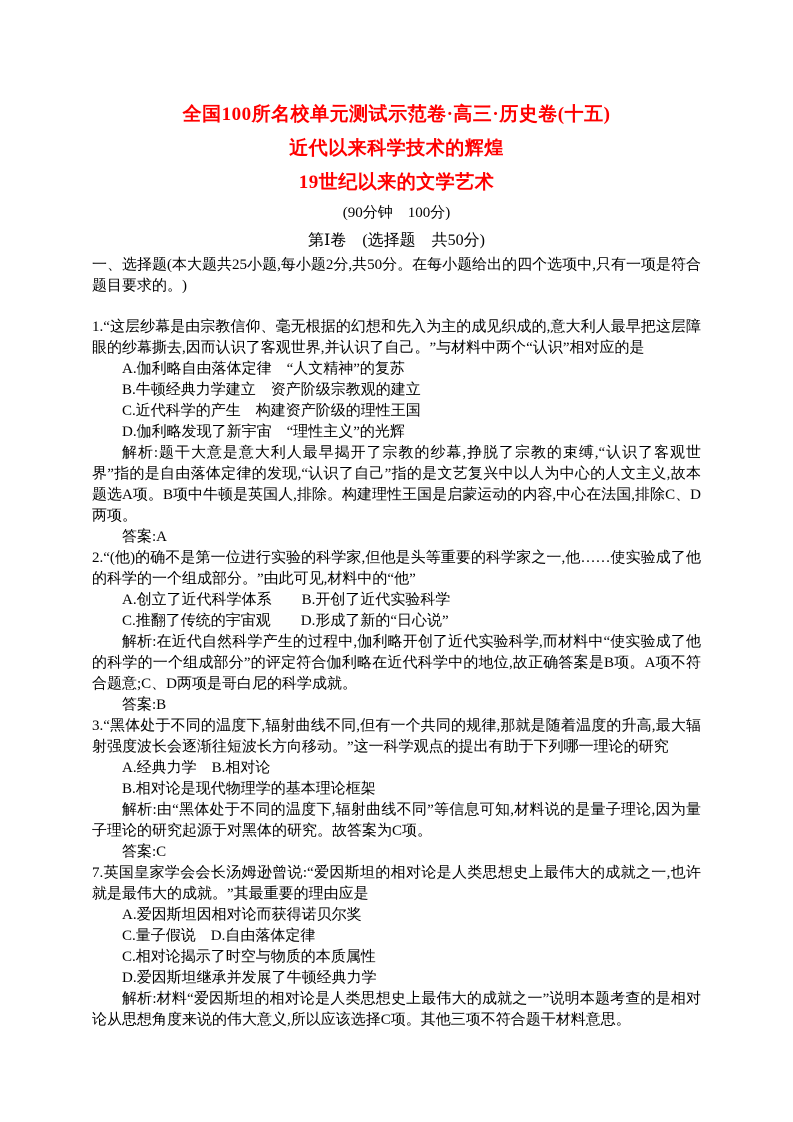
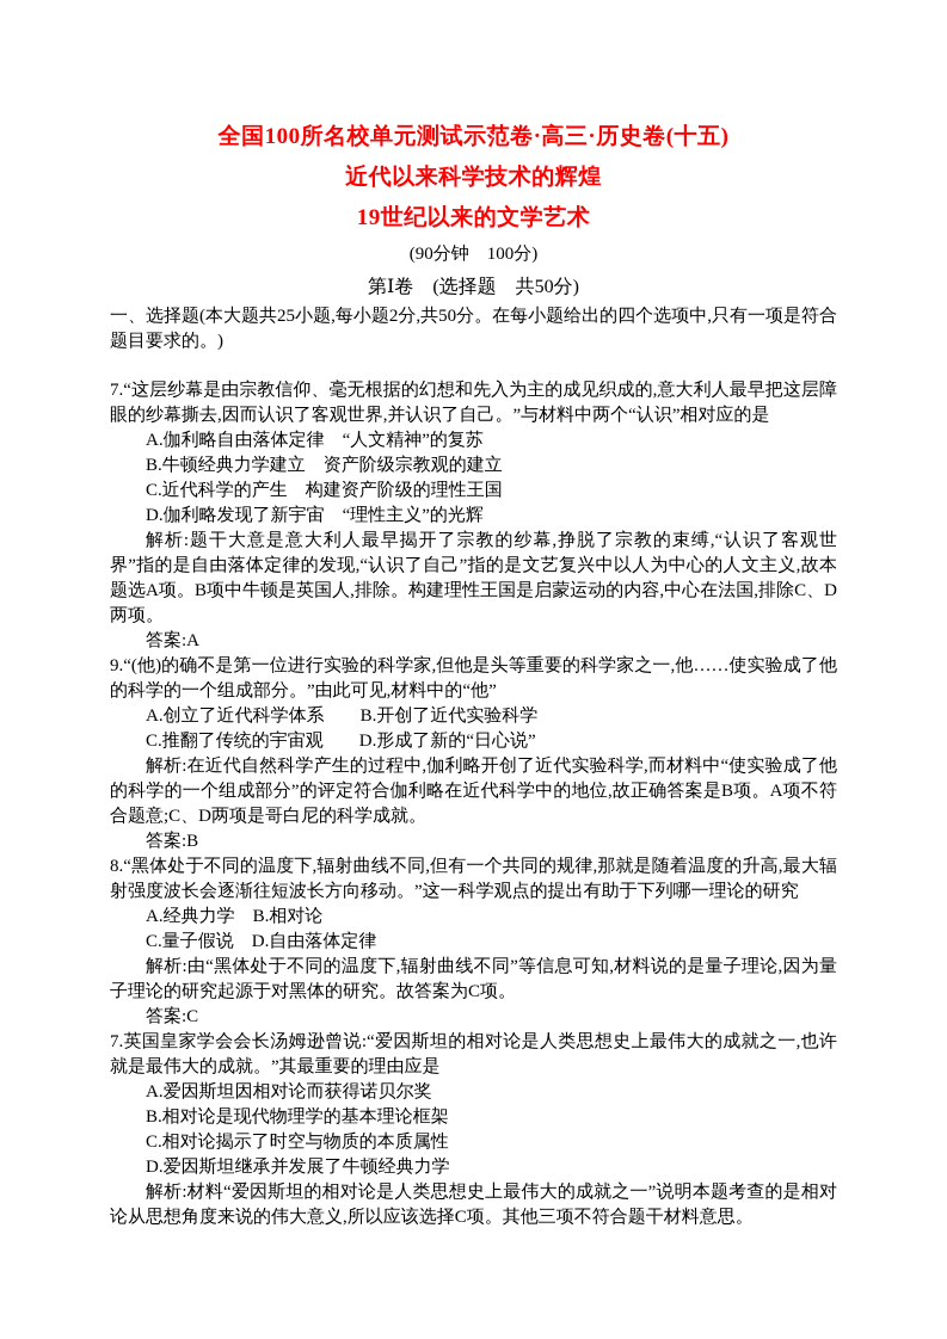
  全国100所名校单元测试示范卷·高三·历史卷(十五)
  近代以来科学技术的辉煌
  19世纪以来的文学艺术
  (90分钟 100分)
  第Ⅰ卷 (选择题 共50分)
  一、选择题(本大题共25小题,每小题2分,共50分。在每小题给出的四个选项中,只有一项是符合题目要求的。)
- 1.“这层纱幕是由宗教信仰、毫无根据的幻想和先入为主的成见织成的,意大利人最早把这层障眼的纱幕撕去,因而认识了客观世界,并认识了自己。”与材料中两个“认识”相对应的是
+ 7.“这层纱幕是由宗教信仰、毫无根据的幻想和先入为主的成见织成的,意大利人最早把这层障眼的纱幕撕去,因而认识了客观世界,并认识了自己。”与材料中两个“认识”相对应的是
  A.伽利略自由落体定律 “人文精神”的复苏
  B.牛顿经典力学建立 资产阶级宗教观的建立
  C.近代科学的产生 构建资产阶级的理性王国
  D.伽利略发现了新宇宙 “理性主义”的光辉
  解析:题干大意是意大利人最早揭开了宗教的纱幕,挣脱了宗教的束缚,“认识了客观世界”指的是自由落体定律的发现,“认识了自己”指的是文艺复兴中以人为中心的人文主义,故本题选A项。B项中牛顿是英国人,排除。构建理性王国是启蒙运动的内容,中心在法国,排除C、D两项。
  答案:A
- 2.“(他)的确不是第一位进行实验的科学家,但他是头等重要的科学家之一,他……使实验成了他的科学的一个组成部分。”由此可见,材料中的“他”
+ 9.“(他)的确不是第一位进行实验的科学家,但他是头等重要的科学家之一,他……使实验成了他的科学的一个组成部分。”由此可见,材料中的“他”
  A.创立了近代科学体系 B.开创了近代实验科学
  C.推翻了传统的宇宙观 D.形成了新的“日心说”
  解析:在近代自然科学产生的过程中,伽利略开创了近代实验科学,而材料中“使实验成了他的科学的一个组成部分”的评定符合伽利略在近代科学中的地位,故正确答案是B项。A项不符合题意;C、D两项是哥白尼的科学成就。
  答案:B
- 3.“黑体处于不同的温度下,辐射曲线不同,但有一个共同的规律,那就是随着温度的升高,最大辐射强度波长会逐渐往短波长方向移动。”这一科学观点的提出有助于下列哪一理论的研究
+ 8.“黑体处于不同的温度下,辐射曲线不同,但有一个共同的规律,那就是随着温度的升高,最大辐射强度波长会逐渐往短波长方向移动。”这一科学观点的提出有助于下列哪一理论的研究
  A.经典力学 B.相对论
- B.相对论是现代物理学的基本理论框架
+ C.量子假说 D.自由落体定律
  解析:由“黑体处于不同的温度下,辐射曲线不同”等信息可知,材料说的是量子理论,因为量子理论的研究起源于对黑体的研究。故答案为C项。
  答案:C
  7.英国皇家学会会长汤姆逊曾说:“爱因斯坦的相对论是人类思想史上最伟大的成就之一,也许就是最伟大的成就。”其最重要的理由应是
  A.爱因斯坦因相对论而获得诺贝尔奖
- C.量子假说 D.自由落体定律
+ B.相对论是现代物理学的基本理论框架
  C.相对论揭示了时空与物质的本质属性
  D.爱因斯坦继承并发展了牛顿经典力学
  解析:材料“爱因斯坦的相对论是人类思想史上最伟大的成就之一”说明本题考查的是相对论从思想角度来说的伟大意义,所以应该选择C项。其他三项不符合题干材料意思。
